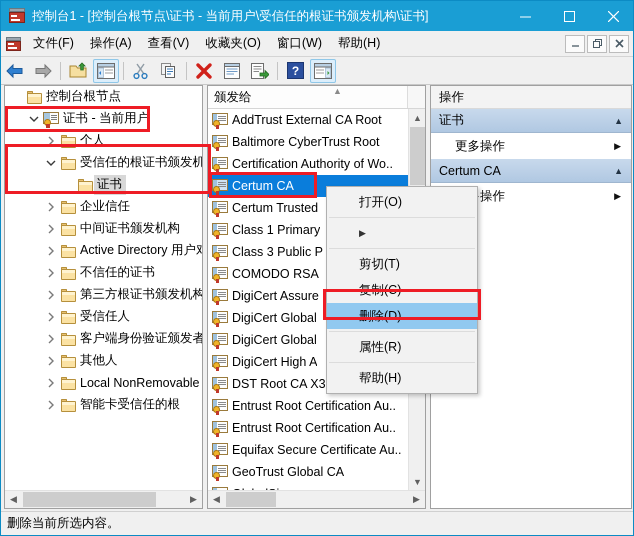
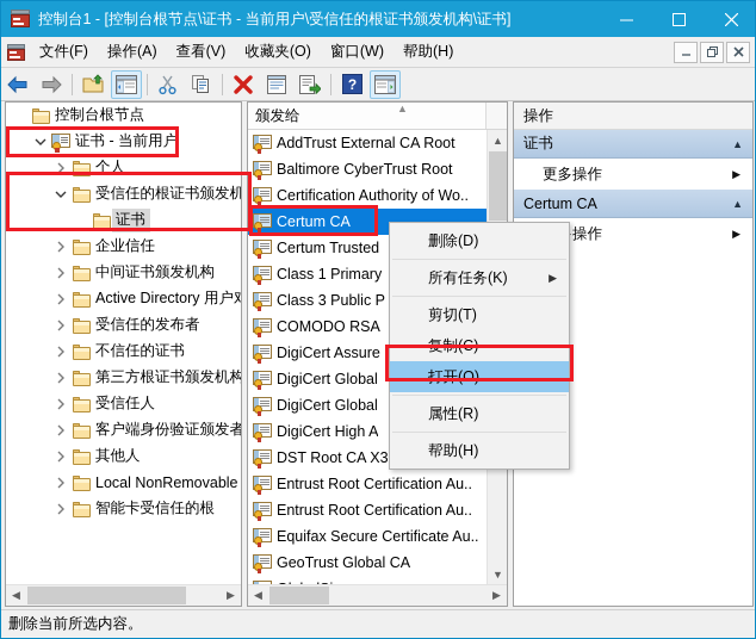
  控制台1 - [控制台根节点\证书 - 当前用户\受信任的根证书颁发机构\证书]
  文件(F)
  操作(A)
  查看(V)
  收藏夹(O)
  窗口(W)
  帮助(H)
  ?
  控制台根节点
  证书 - 当前用户
  个人
  受信任的根证书颁发机
  证书
  企业信任
  中间证书颁发机构
  Active Directory 用户
+ 受信任的发布者
  不信任的证书
  第三方根证书颁发机构
  受信任人
  客户端身份验证颁发者
  其他人
  Local NonRemovable
  智能卡受信任的根
  ◀
  ▶
  颁发给
  ▲
  AddTrust External CA Root
  Baltimore CyberTrust Root
  Certification Authority of Wo..
  Certum CA
  Certum Trusted
  Class 1 Primary
  Class 3 Public P
  COMODO RSA
  DigiCert Assure
  DigiCert Global
  DigiCert Global
  DigiCert High A
  DST Root CA X3
  Entrust Root Certification Au..
  Entrust Root Certification Au..
  Equifax Secure Certificate Au..
  GeoTrust Global CA
  ▲
  ▼
  ◀
  ▶
  操作
  证书
  ▲
  更多操作
  ▶
  Certum CA
  ▲
  ▶
- 打开(O)
+ 删除(D)
+ 所有任务(K)
  ▶
  剪切(T)
  复制(C)
- 删除(D)
+ 打开(O)
  属性(R)
  帮助(H)
  删除当前所选内容。
